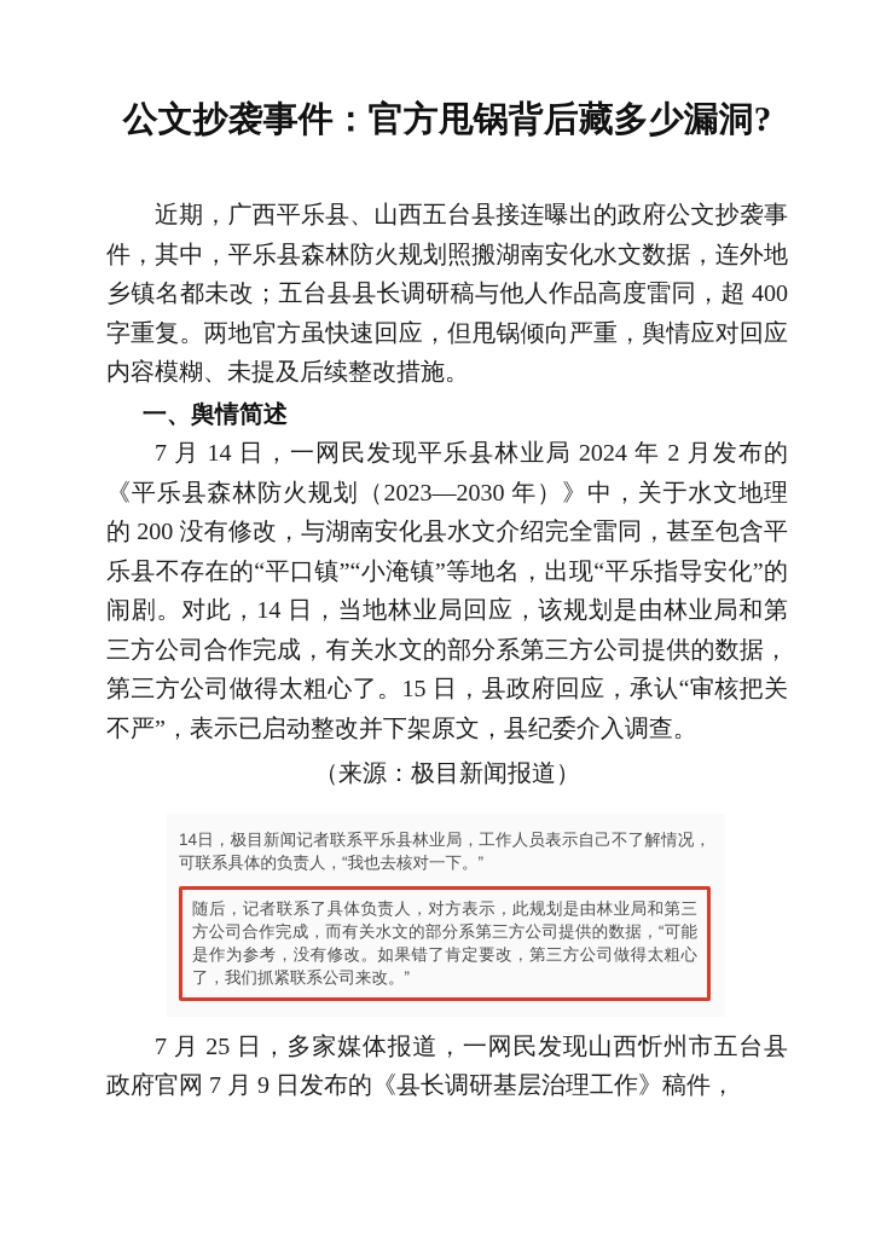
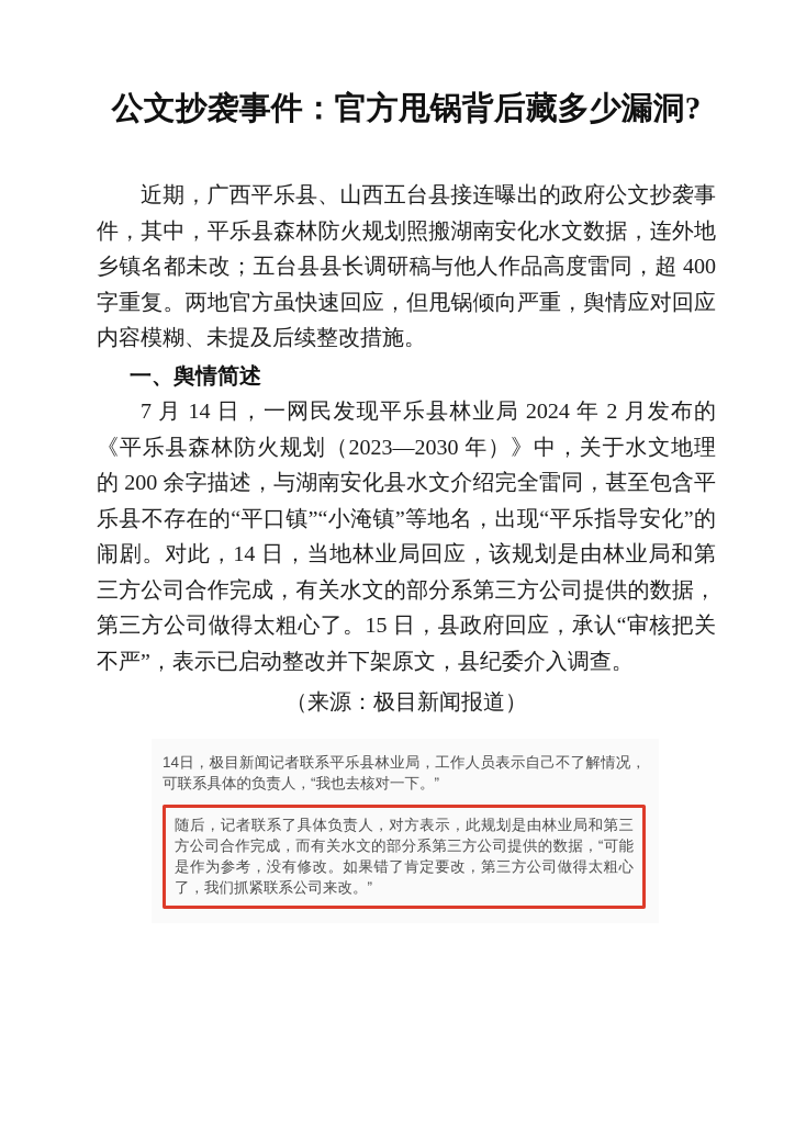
  公文抄袭事件：官方甩锅背后藏多少漏洞?
  近期，广西平乐县、山西五台县接连曝出的政府公文抄袭事件，其中，平乐县森林防火规划照搬湖南安化水文数据，连外地乡镇名都未改；五台县县长调研稿与他人作品高度雷同，超 400 字重复。两地官方虽快速回应，但甩锅倾向严重，舆情应对回应内容模糊、未提及后续整改措施。
  一、舆情简述
- 7 月 14 日，一网民发现平乐县林业局 2024 年 2 月发布的《平乐县森林防火规划（2023—2030 年）》中，关于水文地理的 200 没有修改，与湖南安化县水文介绍完全雷同，甚至包含平乐县不存在的“平口镇”“小淹镇”等地名，出现“平乐指导安化”的闹剧。对此，14 日，当地林业局回应，该规划是由林业局和第三方公司合作完成，有关水文的部分系第三方公司提供的数据，第三方公司做得太粗心了。15 日，县政府回应，承认“审核把关不严”，表示已启动整改并下架原文，县纪委介入调查。
+ 7 月 14 日，一网民发现平乐县林业局 2024 年 2 月发布的《平乐县森林防火规划（2023—2030 年）》中，关于水文地理的 200 余字描述，与湖南安化县水文介绍完全雷同，甚至包含平乐县不存在的“平口镇”“小淹镇”等地名，出现“平乐指导安化”的闹剧。对此，14 日，当地林业局回应，该规划是由林业局和第三方公司合作完成，有关水文的部分系第三方公司提供的数据，第三方公司做得太粗心了。15 日，县政府回应，承认“审核把关不严”，表示已启动整改并下架原文，县纪委介入调查。
  （来源：极目新闻报道）
  14日，极目新闻记者联系平乐县林业局，工作人员表示自己不了解情况，可联系具体的负责人，“我也去核对一下。”
  随后，记者联系了具体负责人，对方表示，此规划是由林业局和第三方公司合作完成，而有关水文的部分系第三方公司提供的数据，“可能是作为参考，没有修改。如果错了肯定要改，第三方公司做得太粗心了，我们抓紧联系公司来改。”
- 7 月 25 日，多家媒体报道，一网民发现山西忻州市五台县政府官网 7 月 9 日发布的《县长调研基层治理工作》稿件，
